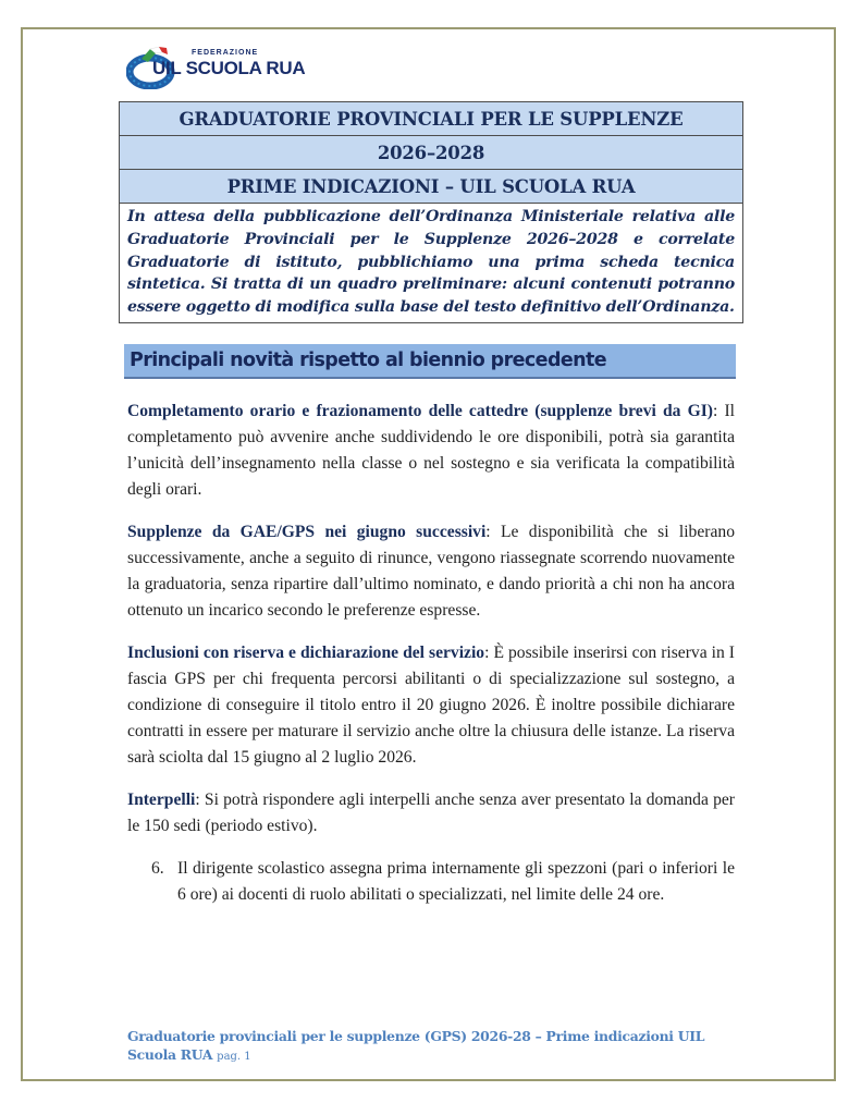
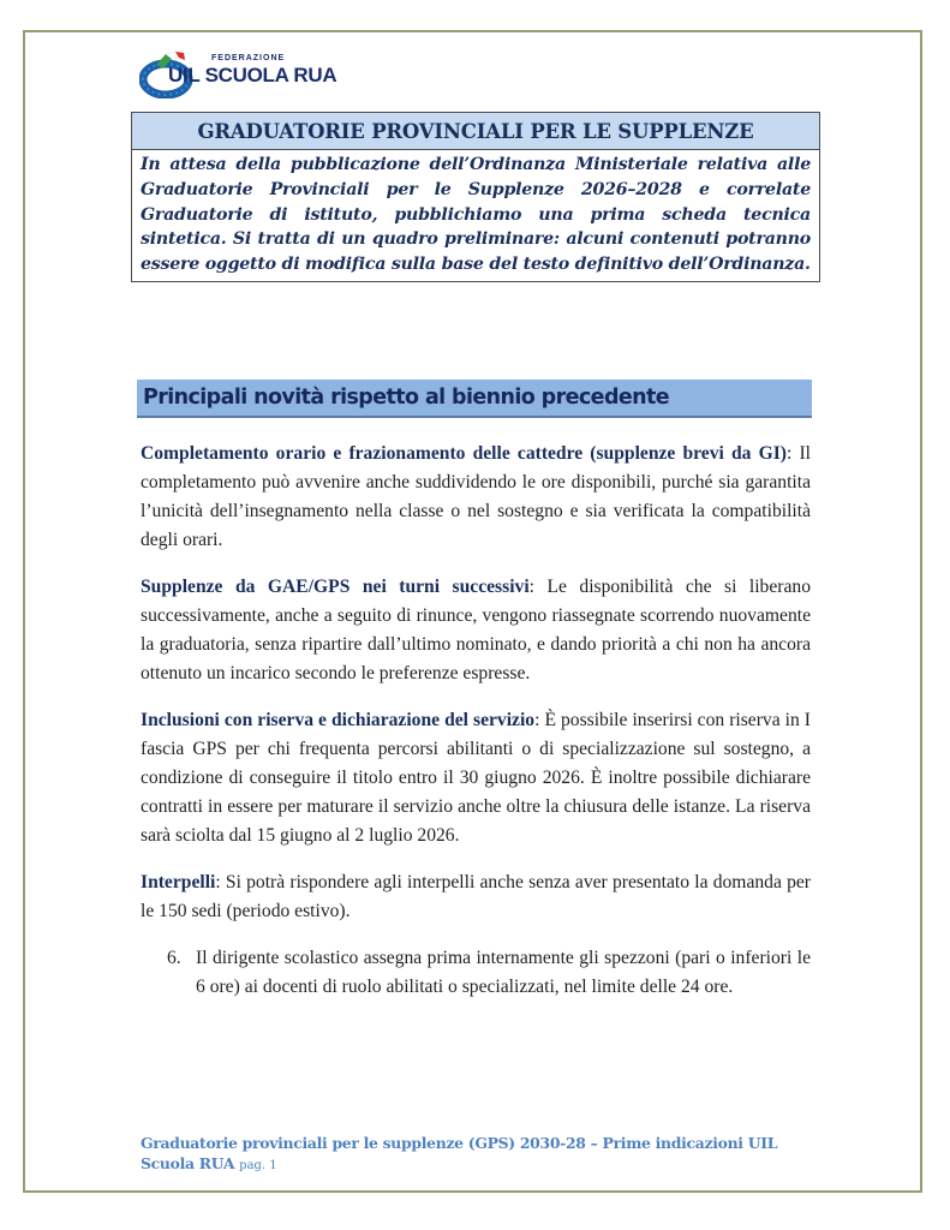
  UIL SCUOLA RUA
  GRADUATORIE PROVINCIALI PER LE SUPPLENZE
- 2026–2028
- PRIME INDICAZIONI – UIL SCUOLA RUA
  In attesa della pubblicazione dell’Ordinanza Ministeriale relativa alle Graduatorie Provinciali per le Supplenze 2026–2028 e correlate Graduatorie di istituto, pubblichiamo una prima scheda tecnica sintetica. Si tratta di un quadro preliminare: alcuni contenuti potranno essere oggetto di modifica sulla base del testo definitivo dell’Ordinanza.
  Principali novità rispetto al biennio precedente
- Completamento orario e frazionamento delle cattedre (supplenze brevi da GI): Il completamento può avvenire anche suddividendo le ore disponibili, potrà sia garantita l’unicità dell’insegnamento nella classe o nel sostegno e sia verificata la compatibilità degli orari.
+ Completamento orario e frazionamento delle cattedre (supplenze brevi da GI): Il completamento può avvenire anche suddividendo le ore disponibili, purché sia garantita l’unicità dell’insegnamento nella classe o nel sostegno e sia verificata la compatibilità degli orari.
- Supplenze da GAE/GPS nei giugno successivi: Le disponibilità che si liberano successivamente, anche a seguito di rinunce, vengono riassegnate scorrendo nuovamente la graduatoria, senza ripartire dall’ultimo nominato, e dando priorità a chi non ha ancora ottenuto un incarico secondo le preferenze espresse.
+ Supplenze da GAE/GPS nei turni successivi: Le disponibilità che si liberano successivamente, anche a seguito di rinunce, vengono riassegnate scorrendo nuovamente la graduatoria, senza ripartire dall’ultimo nominato, e dando priorità a chi non ha ancora ottenuto un incarico secondo le preferenze espresse.
- Inclusioni con riserva e dichiarazione del servizio: È possibile inserirsi con riserva in I fascia GPS per chi frequenta percorsi abilitanti o di specializzazione sul sostegno, a condizione di conseguire il titolo entro il 20 giugno 2026. È inoltre possibile dichiarare contratti in essere per maturare il servizio anche oltre la chiusura delle istanze. La riserva sarà sciolta dal 15 giugno al 2 luglio 2026.
+ Inclusioni con riserva e dichiarazione del servizio: È possibile inserirsi con riserva in I fascia GPS per chi frequenta percorsi abilitanti o di specializzazione sul sostegno, a condizione di conseguire il titolo entro il 30 giugno 2026. È inoltre possibile dichiarare contratti in essere per maturare il servizio anche oltre la chiusura delle istanze. La riserva sarà sciolta dal 15 giugno al 2 luglio 2026.
  Interpelli: Si potrà rispondere agli interpelli anche senza aver presentato la domanda per le 150 sedi (periodo estivo).
  6.
  Il dirigente scolastico assegna prima internamente gli spezzoni (pari o inferiori le 6 ore) ai docenti di ruolo abilitati o specializzati, nel limite delle 24 ore.
- Graduatorie provinciali per le supplenze (GPS) 2026-28 – Prime indicazioni UIL Scuola RUA pag. 1
+ Graduatorie provinciali per le supplenze (GPS) 2030-28 – Prime indicazioni UIL Scuola RUA pag. 1
